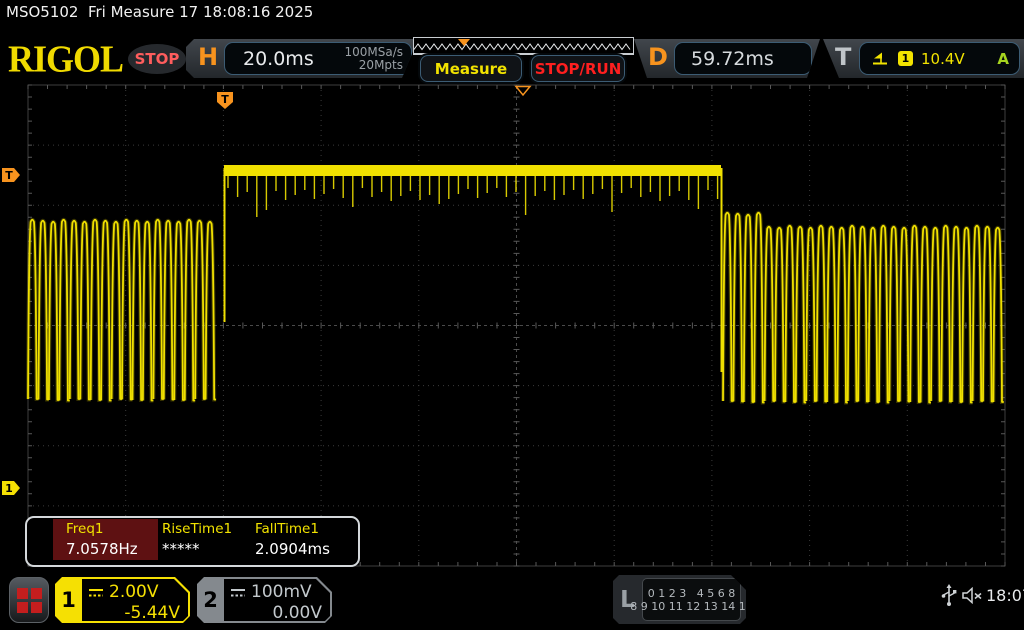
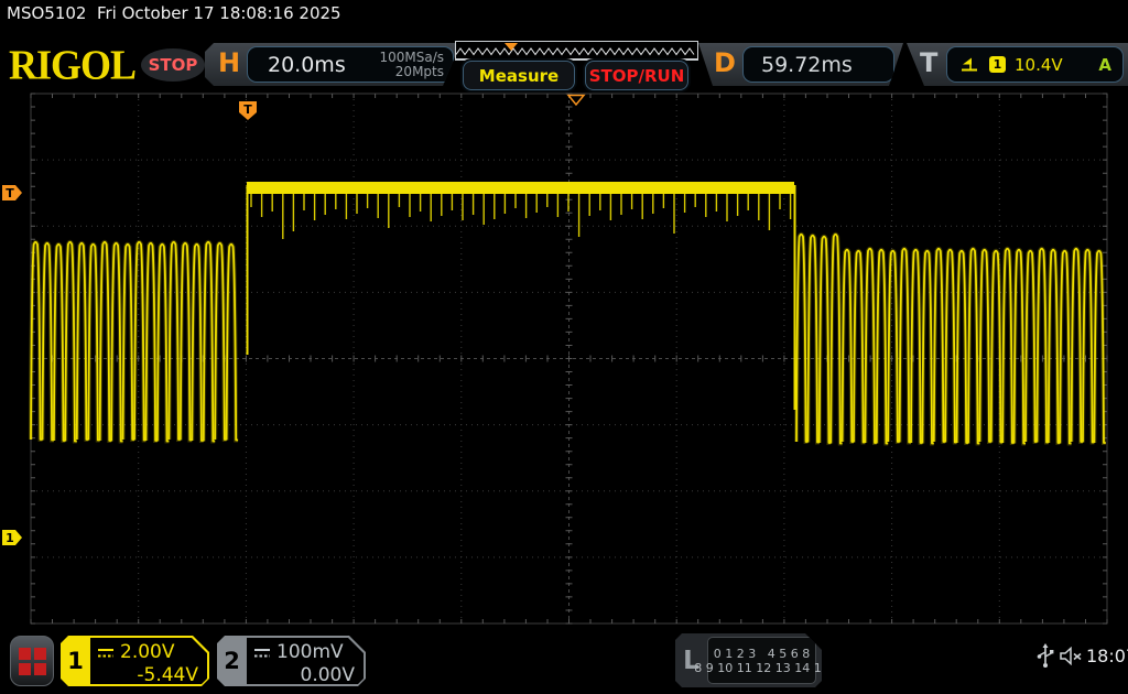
  T
  T
  1
- MSO5102 Fri Measure 17 18:08:16 2025
+ MSO5102 Fri October 17 18:08:16 2025
  RIGOL
  STOP
  H
  20.0ms
  100MSa/s
  20Mpts
  Measure
  STOP/RUN
  D
  59.72ms
  T
  1
  10.4V
  A
- Freq1
- 7.0578Hz
- RiseTime1
- *****
- FallTime1
- 2.0904ms
  1
  2.00V
  -5.44V
  2
  100mV
  0.00V
  L
  0 1 2 3 4 5 6 8
  8 9 10 11 12 13 14 1
  18:0
